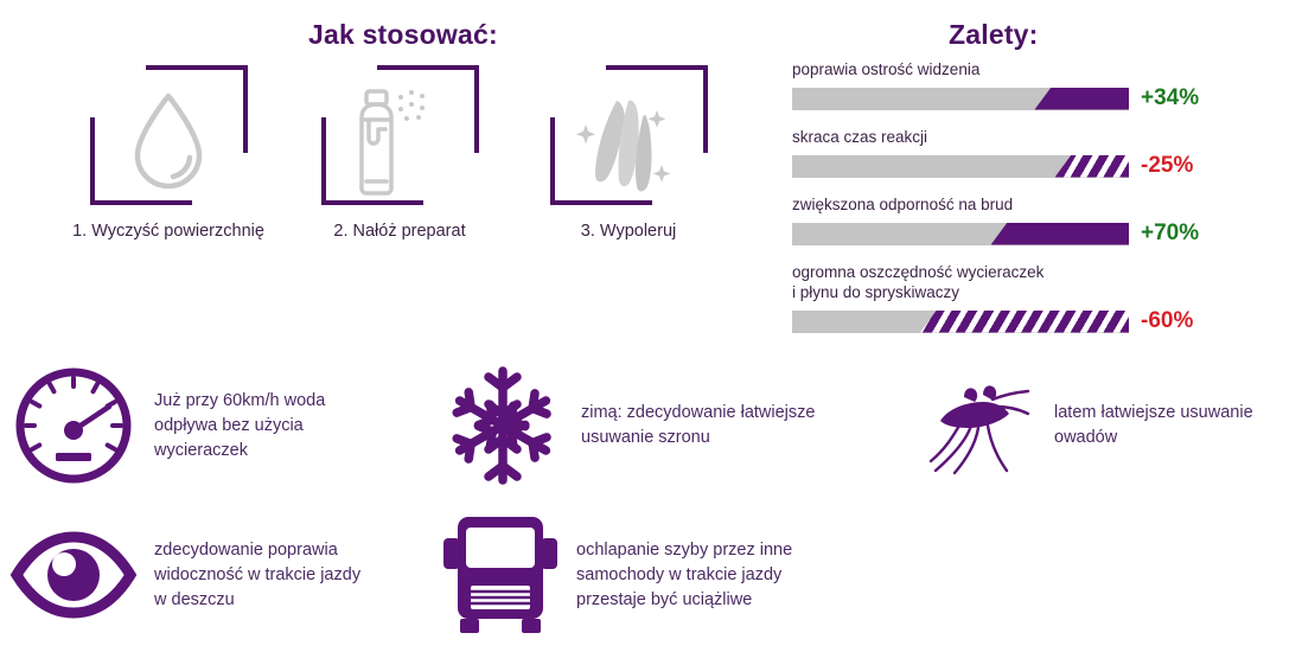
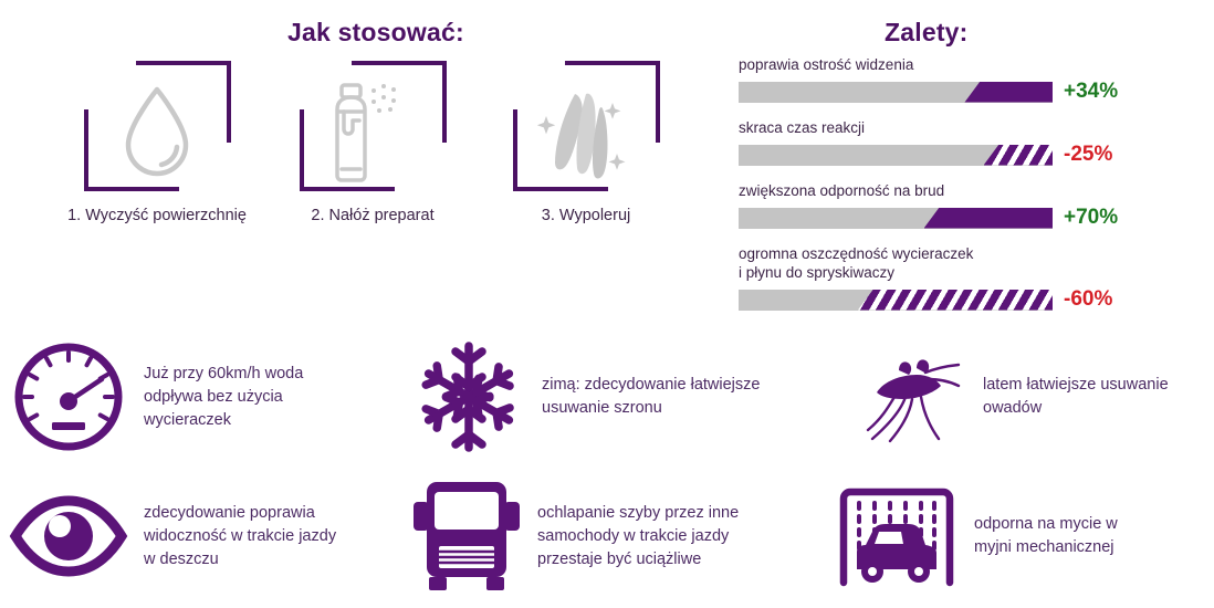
  Jak stosować:
  Zalety:
  1. Wyczyść powierzchnię
  2. Nałóż preparat
  3. Wypoleruj
  poprawia ostrość widzenia
  +34%
  skraca czas reakcji
  -25%
  zwiększona odporność na brud
  +70%
  ogromna oszczędność wycieraczek
  i płynu do spryskiwaczy
  -60%
  Już przy 60km/h woda
  odpływa bez użycia
  wycieraczek
  zimą: zdecydowanie łatwiejsze
  usuwanie szronu
  latem łatwiejsze usuwanie
  owadów
  zdecydowanie poprawia
  widoczność w trakcie jazdy
  w deszczu
  ochlapanie szyby przez inne
  samochody w trakcie jazdy
  przestaje być uciążliwe
+ odporna na mycie w
+ myjni mechanicznej
